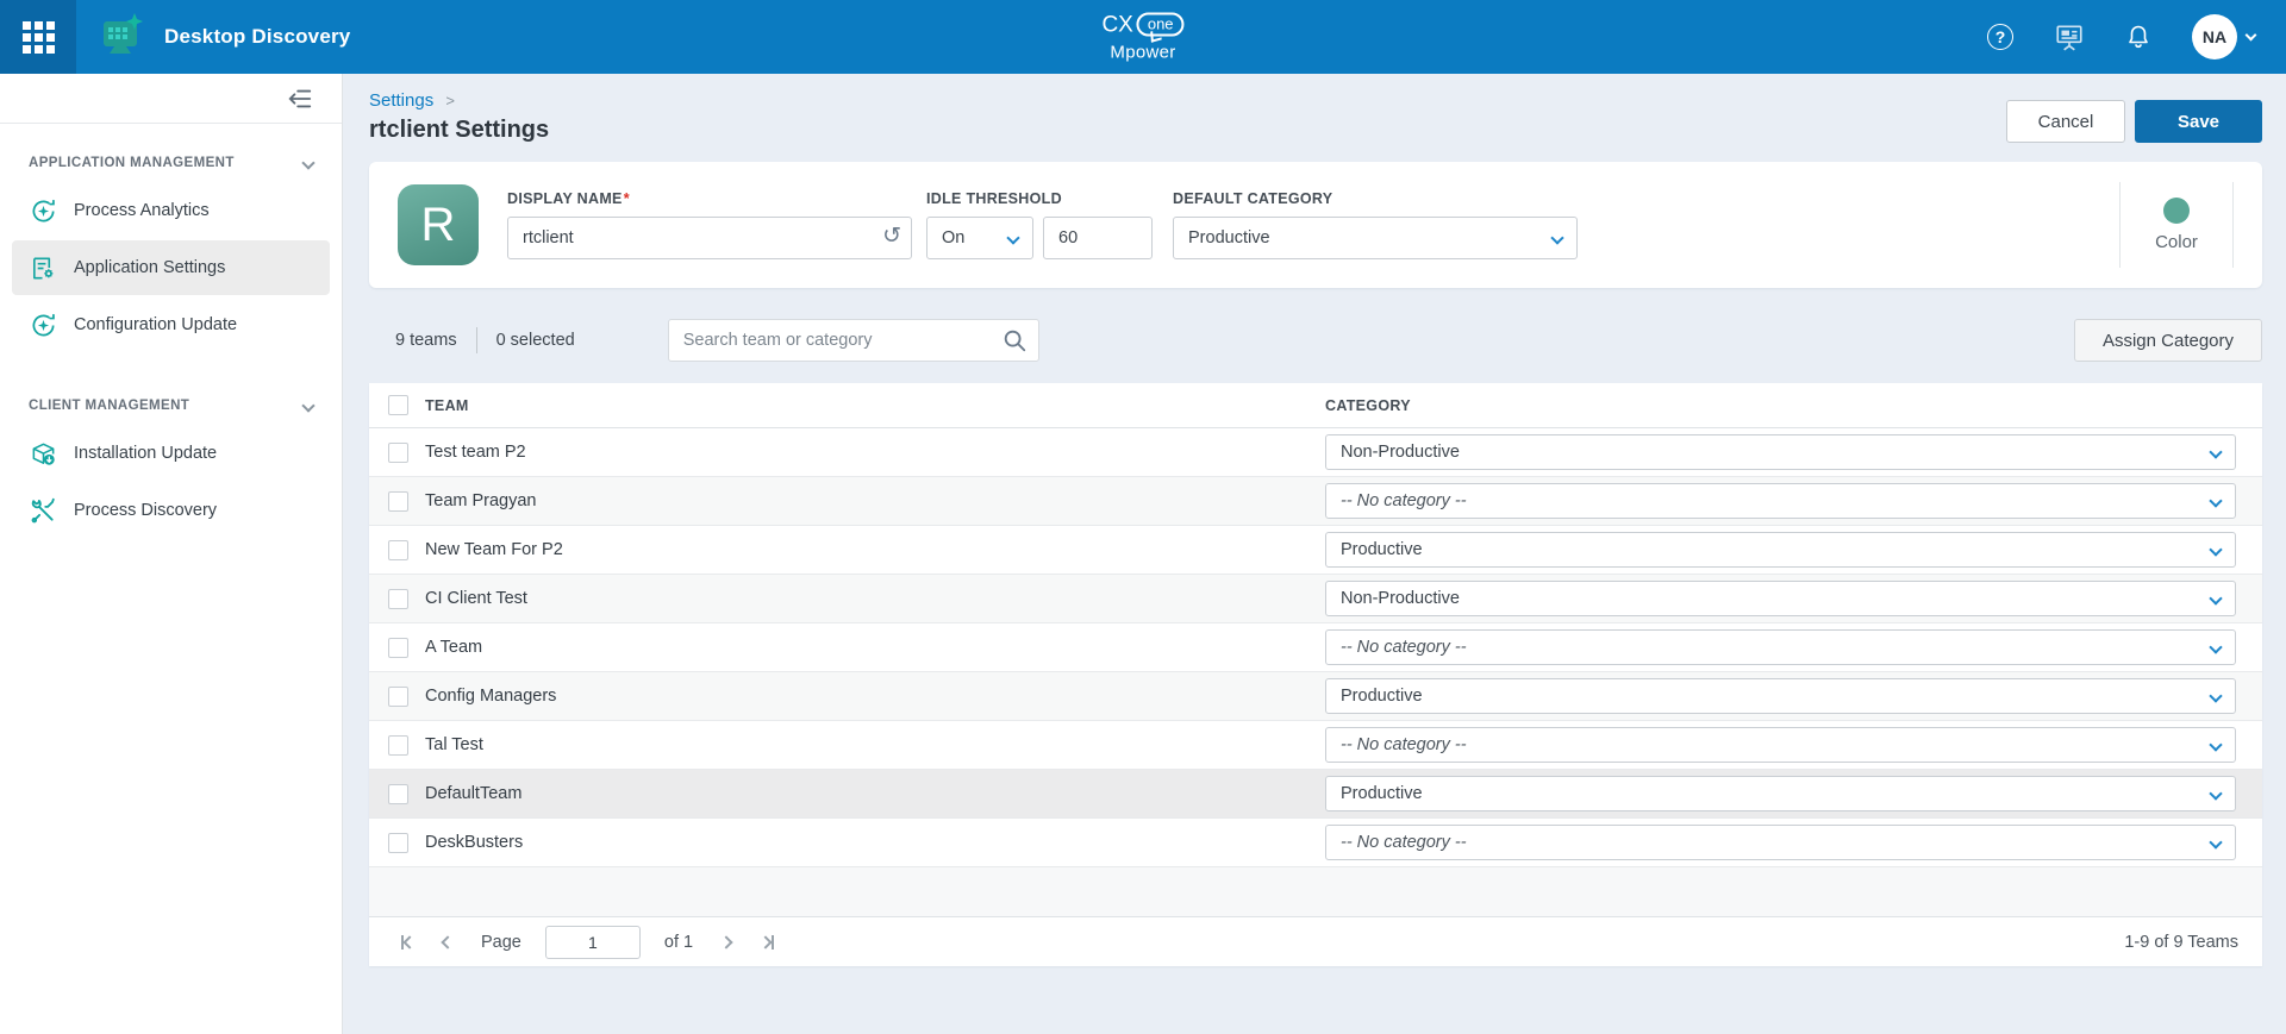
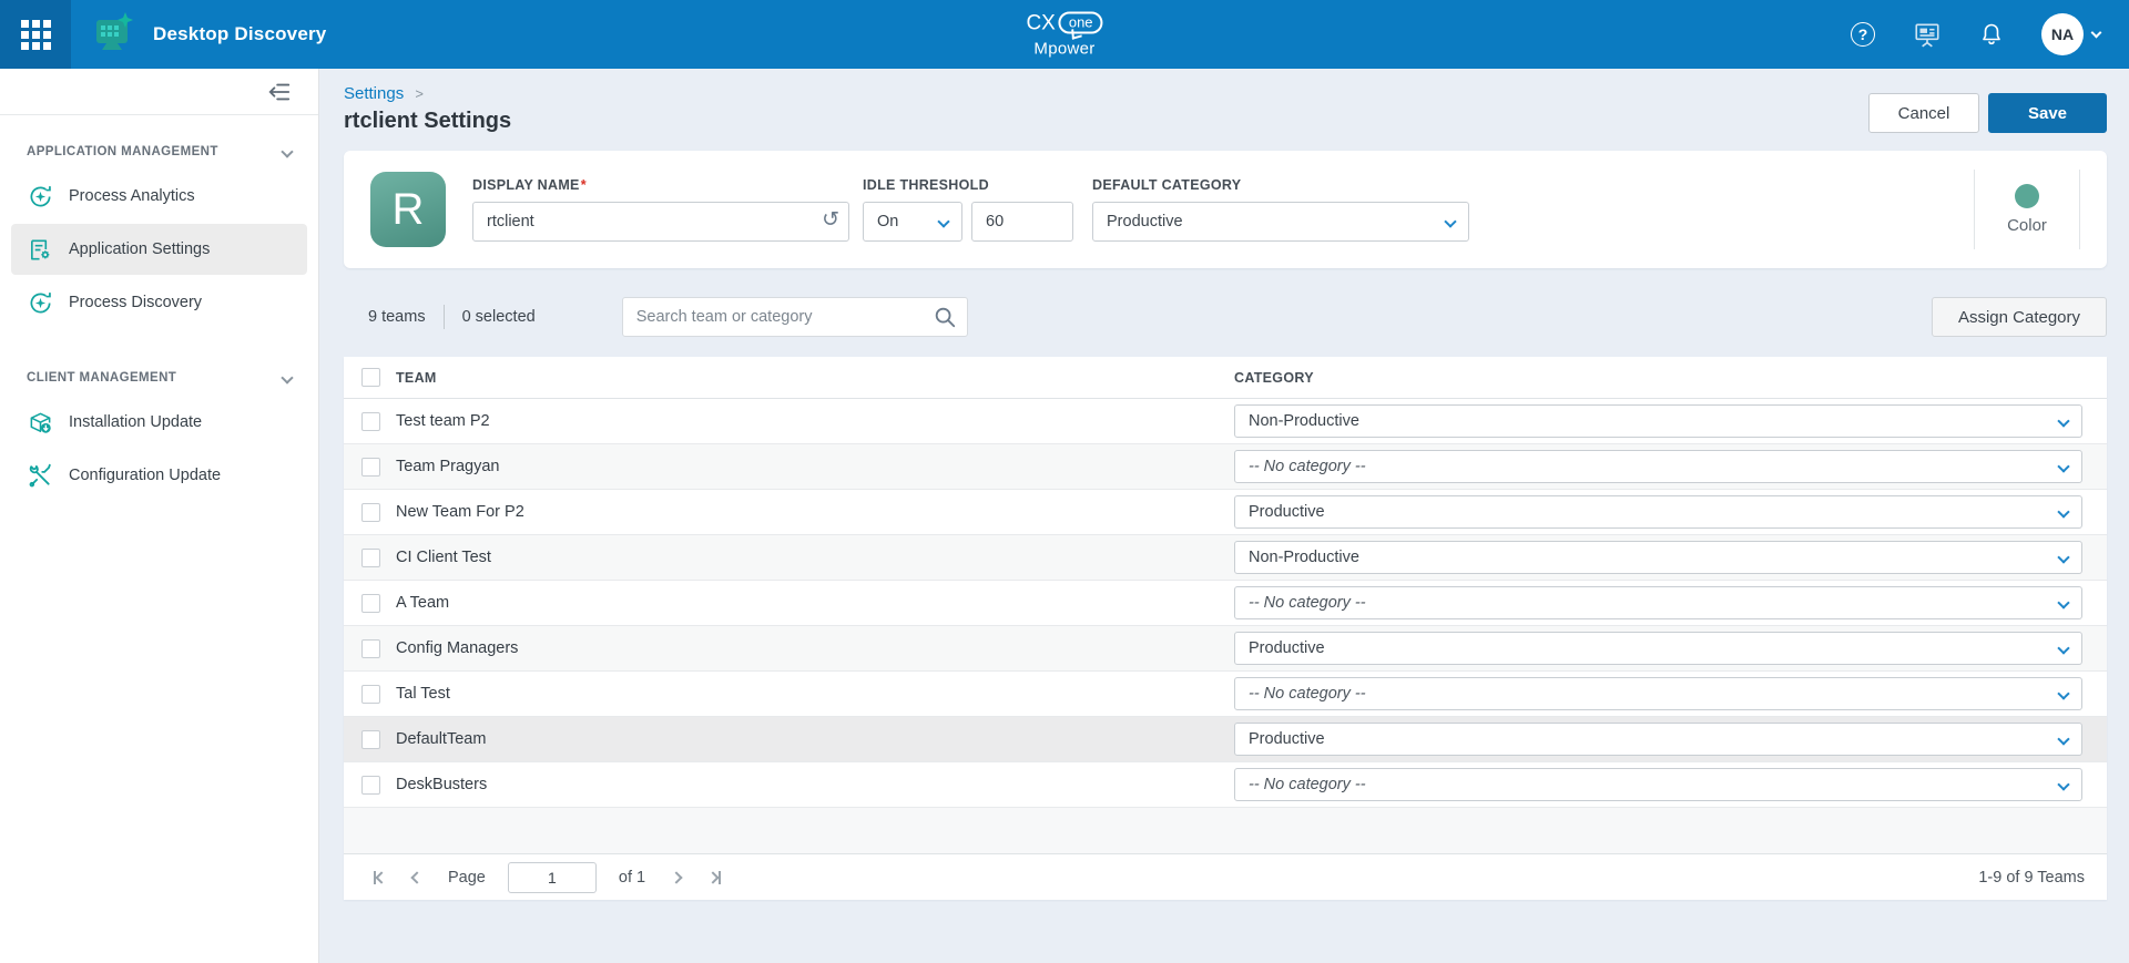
  Desktop Discovery
  CX
  one
  Mpower
  ?
  NA
  APPLICATION MANAGEMENT
  Process Analytics
  Application Settings
- Configuration Update
+ Process Discovery
  CLIENT MANAGEMENT
  Installation Update
- Process Discovery
+ Configuration Update
  Settings >
  rtclient Settings
  Cancel
  Save
  R
  DISPLAY NAME*
  rtclient
  ↺
  IDLE THRESHOLD
  On
  60
  DEFAULT CATEGORY
  Productive
  Color
  9 teams
  0 selected
  Search team or category
  Assign Category
  TEAM
  CATEGORY
  Test team P2
  Non-Productive
  Team Pragyan
  -- No category --
  New Team For P2
  Productive
  CI Client Test
  Non-Productive
  A Team
  -- No category --
  Config Managers
  Productive
  Tal Test
  -- No category --
  DefaultTeam
  Productive
  DeskBusters
  -- No category --
  Page
  1
  of 1
  1-9 of 9 Teams
